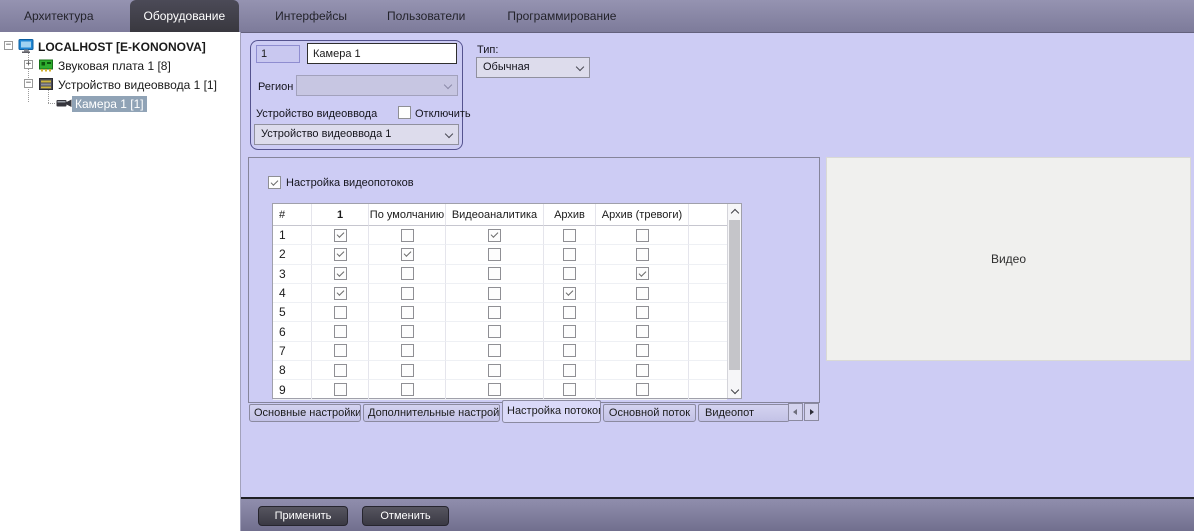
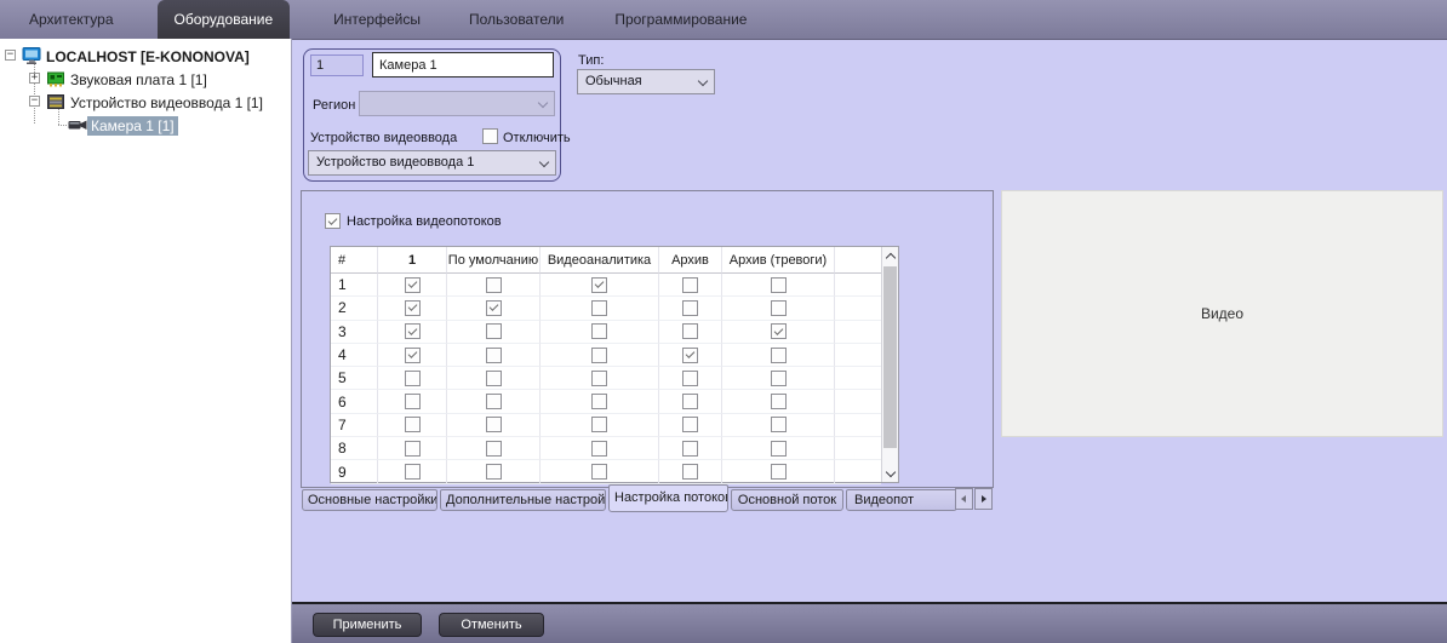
  Архитектура
  Оборудование
  Интерфейсы
  Пользователи
  Программирование
  −
  LOCALHOST [E-KONONOVA]
  +
- Звуковая плата 1 [8]
+ Звуковая плата 1 [1]
  −
  Устройство видеоввода 1 [1]
  Камера 1 [1]
  1
  Камера 1
  Регион
  Устройство видеоввода
  Отключить
  Устройство видеоввода 1
  Тип:
  Обычная
  Настройка видеопотоков
  #
  1
  По умолчанию
  Видеоаналитика
  Архив
  Архив (тревоги)
  1
  2
  3
  4
  5
  6
  7
  8
  9
  Основные настройки
  Дополнительные настрой
  Настройка потоко
  Основной поток
  Видеопот
  Видео
  Применить
  Отменить
